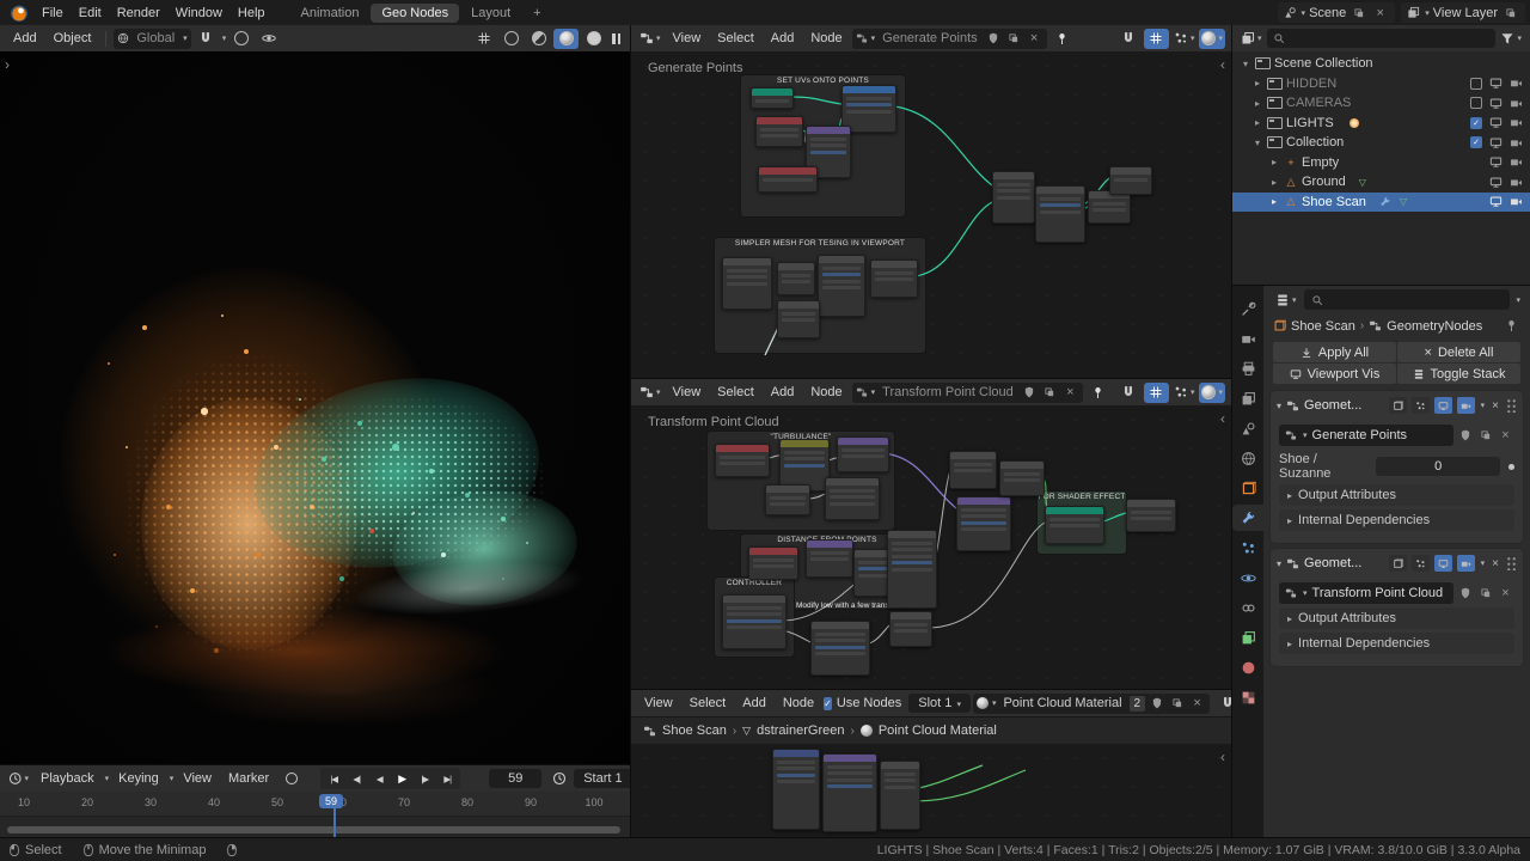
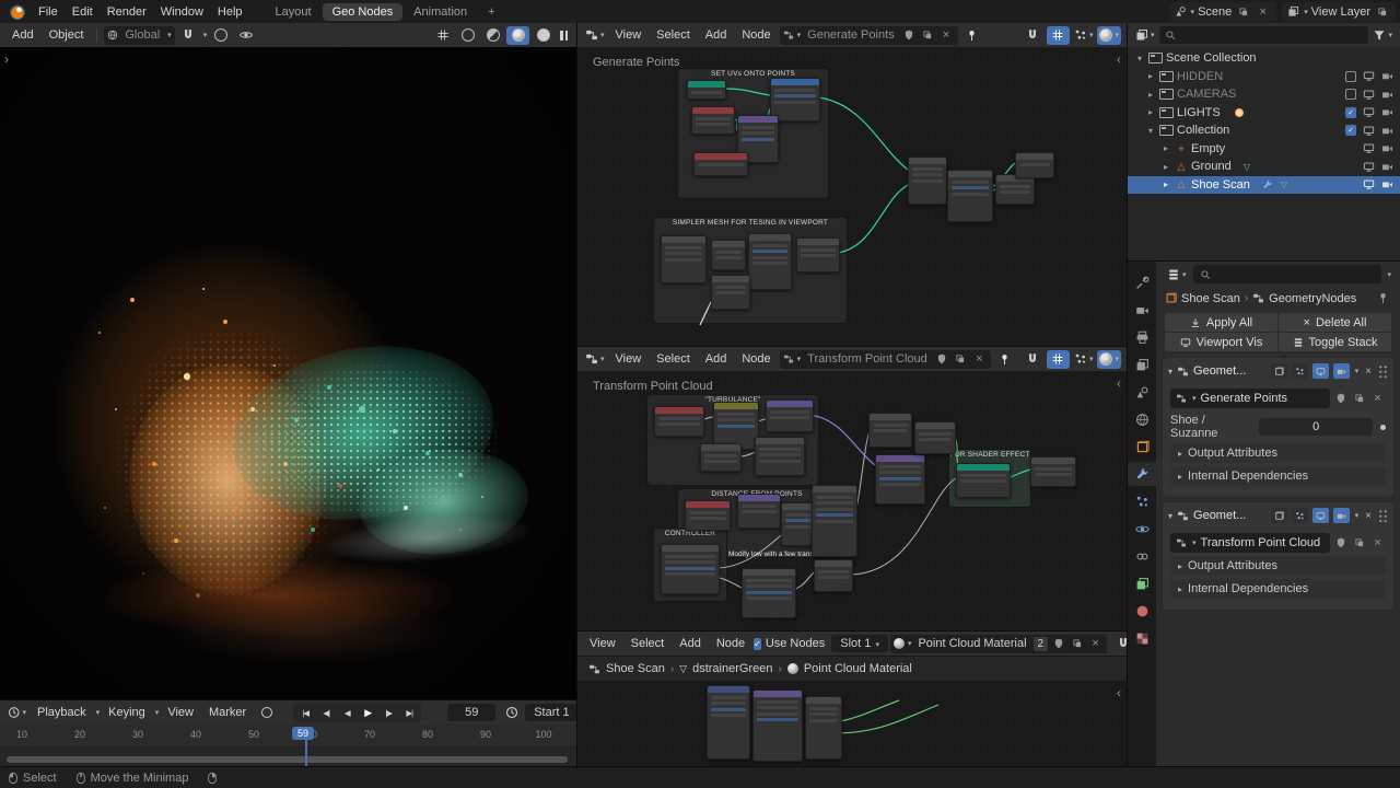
  File
  Edit
  Render
  Window
  Help
- Animation
+ Layout
  Geo Nodes
- Layout
+ Animation
  +
  Scene
  ×
  View Layer
  Add
  Object
  Global
  ›
  Playback
  Keying
  View
  Marker
  |◀
  ◀|
  ◀
  ▶
  |▶
  ▶|
  59
  Start 1
  10
  20
  30
  40
  50
  70
  80
  90
  100
  59
  View
  Select
  Add
  Node
  Generate Points
  ×
  Generate Points
  ‹
  View
  Select
  Add
  Node
  Transform Point Cloud
  ×
  Transform Point Cloud
  ‹
  View
  Select
  Add
  Node
  ✓
  Use Nodes
  Slot 1
  Point Cloud Material
  2
  ×
  Shoe Scan
  ›
  ▽
  dstrainerGreen
  ›
  Point Cloud Material
  ‹
  ▾
  Scene Collection
  ▸
  HIDDEN
  ▸
  CAMERAS
  ▸
  LIGHTS
  ▾
  Collection
  ▸
  +
  Empty
  ▸
  △
  Ground
  ▽
  ▸
  △
  Shoe Scan
  ▽
  Shoe Scan
  ›
  GeometryNodes
  Apply All
  ×
  Delete All
  Viewport Vis
  Toggle Stack
  ▾
  Geomet...
  ×
  Generate Points
  ×
  Shoe / Suzanne
  0
  ▸
  Output Attributes
  ▸
  Internal Dependencies
  ▾
  Geomet...
  ×
  Transform Point Cloud
  ×
  ▸
  Output Attributes
  ▸
  Internal Dependencies
  Select
  Move the Minimap
- LIGHTS | Shoe Scan | Verts:4 | Faces:1 | Tris:2 | Objects:2/5 | Memory: 1.07 GiB | VRAM: 3.8/10.0 GiB | 3.3.0 Alpha
